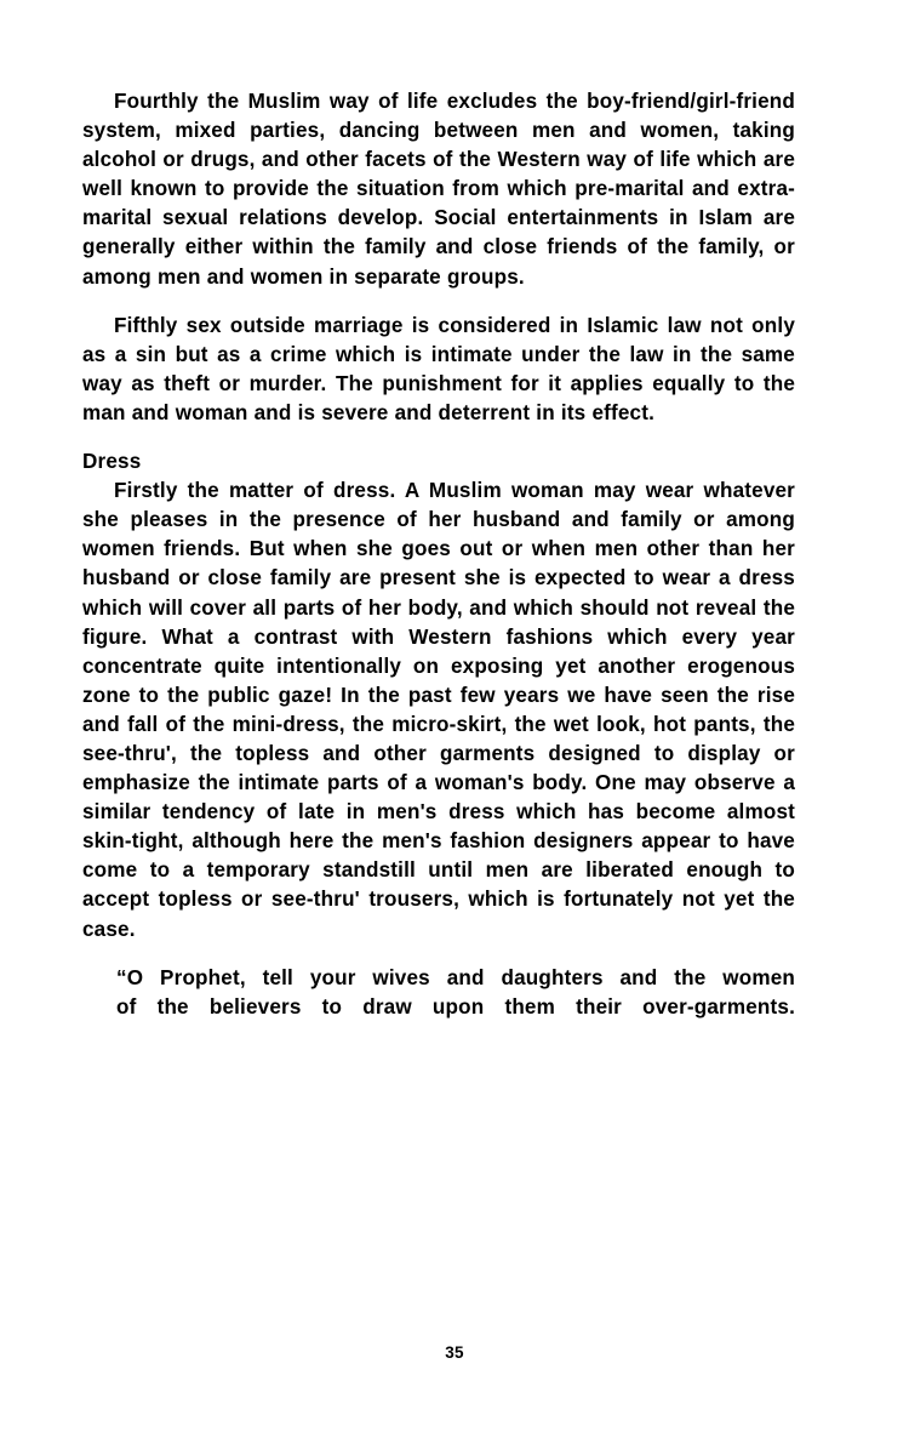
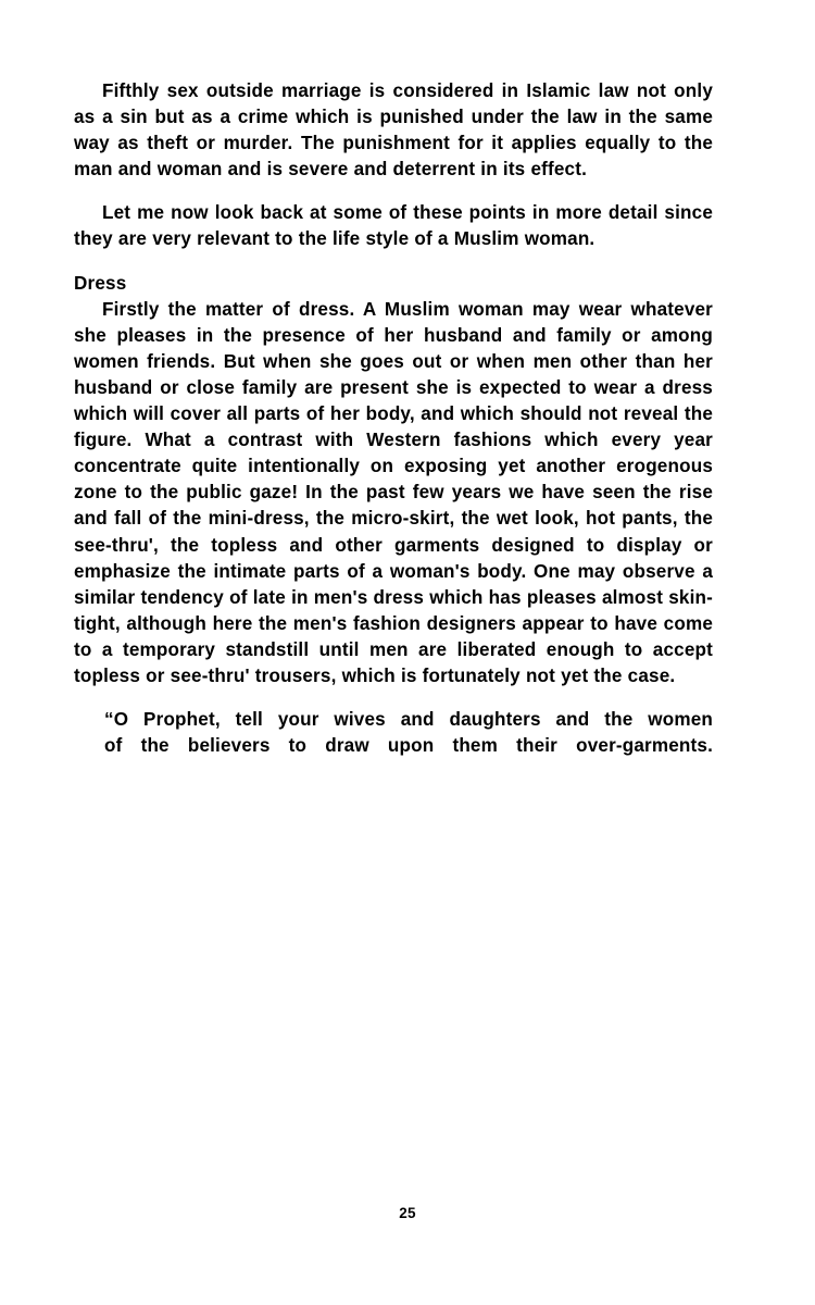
- Fourthly the Muslim way of life excludes the boy-friend/girl-friend system, mixed parties, dancing between men and women, taking alcohol or drugs, and other facets of the Western way of life which are well known to provide the situation from which pre-marital and extra-marital sexual relations develop. Social entertainments in Islam are generally either within the family and close friends of the family, or among men and women in separate groups.
- Fifthly sex outside marriage is considered in Islamic law not only as a sin but as a crime which is intimate under the law in the same way as theft or murder. The punishment for it applies equally to the man and woman and is severe and deterrent in its effect.
+ Fifthly sex outside marriage is considered in Islamic law not only as a sin but as a crime which is punished under the law in the same way as theft or murder. The punishment for it applies equally to the man and woman and is severe and deterrent in its effect.
+ Let me now look back at some of these points in more detail since they are very relevant to the life style of a Muslim woman.
  Dress
- Firstly the matter of dress. A Muslim woman may wear whatever she pleases in the presence of her husband and family or among women friends. But when she goes out or when men other than her husband or close family are present she is expected to wear a dress which will cover all parts of her body, and which should not reveal the figure. What a contrast with Western fashions which every year concentrate quite intentionally on exposing yet another erogenous zone to the public gaze! In the past few years we have seen the rise and fall of the mini-dress, the micro-skirt, the wet look, hot pants, the see-thru', the topless and other garments designed to display or emphasize the intimate parts of a woman's body. One may observe a similar tendency of late in men's dress which has become almost skin-tight, although here the men's fashion designers appear to have come to a temporary standstill until men are liberated enough to accept topless or see-thru' trousers, which is fortunately not yet the case.
+ Firstly the matter of dress. A Muslim woman may wear whatever she pleases in the presence of her husband and family or among women friends. But when she goes out or when men other than her husband or close family are present she is expected to wear a dress which will cover all parts of her body, and which should not reveal the figure. What a contrast with Western fashions which every year concentrate quite intentionally on exposing yet another erogenous zone to the public gaze! In the past few years we have seen the rise and fall of the mini-dress, the micro-skirt, the wet look, hot pants, the see-thru', the topless and other garments designed to display or emphasize the intimate parts of a woman's body. One may observe a similar tendency of late in men's dress which has pleases almost skin-tight, although here the men's fashion designers appear to have come to a temporary standstill until men are liberated enough to accept topless or see-thru' trousers, which is fortunately not yet the case.
  “O Prophet, tell your wives and daughters and the women
  of the believers to draw upon them their over-garments.
- 35
+ 25
